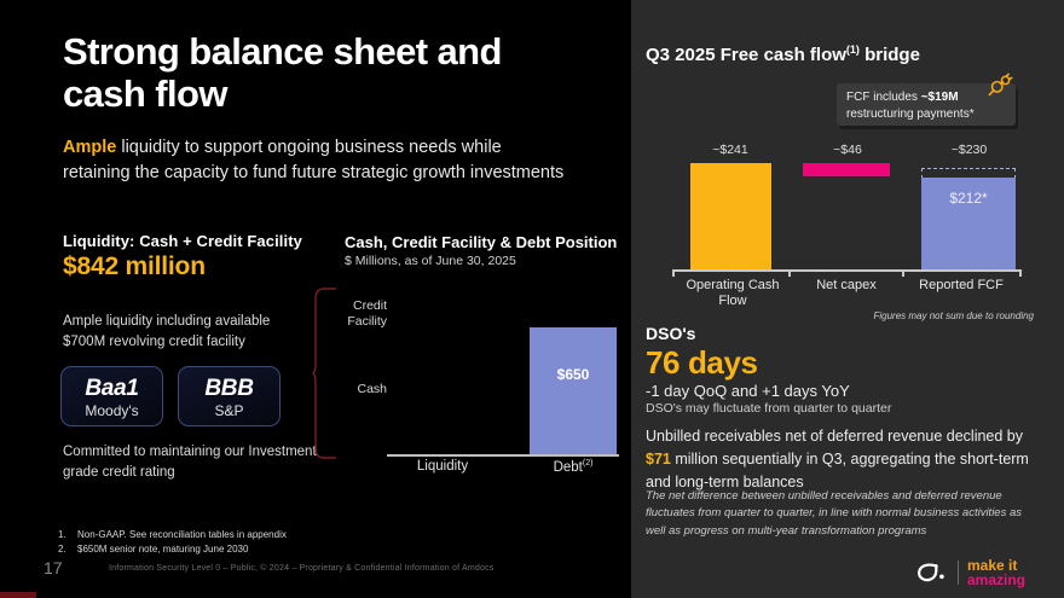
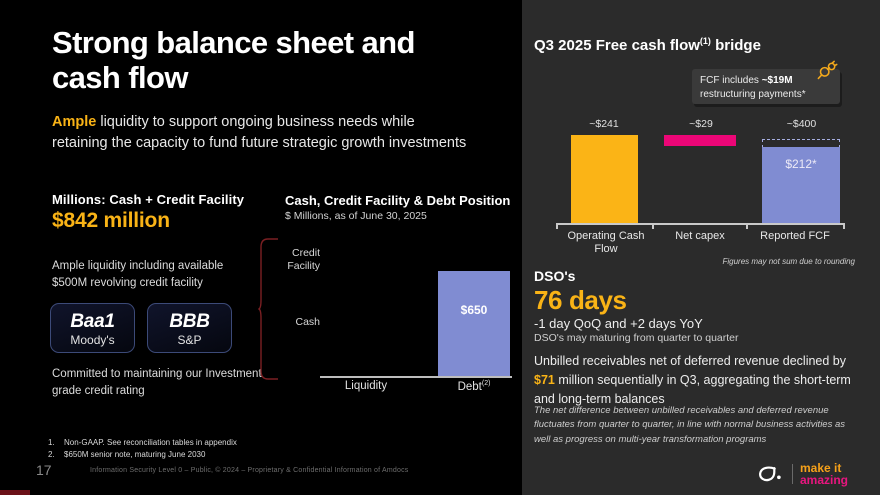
  Strong balance sheet and cash flow
  Ample liquidity to support ongoing business needs while retaining the capacity to fund future strategic growth investments
- Liquidity: Cash + Credit Facility
+ Millions: Cash + Credit Facility
  $842 million
- Ample liquidity including available $700M revolving credit facility
+ Ample liquidity including available $500M revolving credit facility
  Baa1
  Moody's
  BBB
  S&P
  Committed to maintaining our Investment grade credit rating
  Cash, Credit Facility & Debt Position
  $ Millions, as of June 30, 2025
  Credit Facility
  Cash
  $650
  Liquidity
  Q3 2025 Free cash flow(1) bridge
  FCF includes ~$19M
  restructuring payments*
  ~$241
- ~$46
+ ~$29
- ~$230
+ ~$400
  $212*
  Operating Cash Flow
  Net capex
  Reported FCF
  Figures may not sum due to rounding
  DSO's
  76 days
- -1 day QoQ and +1 days YoY
+ -1 day QoQ and +2 days YoY
- DSO's may fluctuate from quarter to quarter
+ DSO's may maturing from quarter to quarter
  Unbilled receivables net of deferred revenue declined by $71 million sequentially in Q3, aggregating the short-term and long-term balances
  The net difference between unbilled receivables and deferred revenue fluctuates from quarter to quarter, in line with normal business activities as well as progress on multi-year transformation programs
  1.
  Non-GAAP. See reconciliation tables in appendix
  2.
  $650M senior note, maturing June 2030
  17
  make it
  amazing
